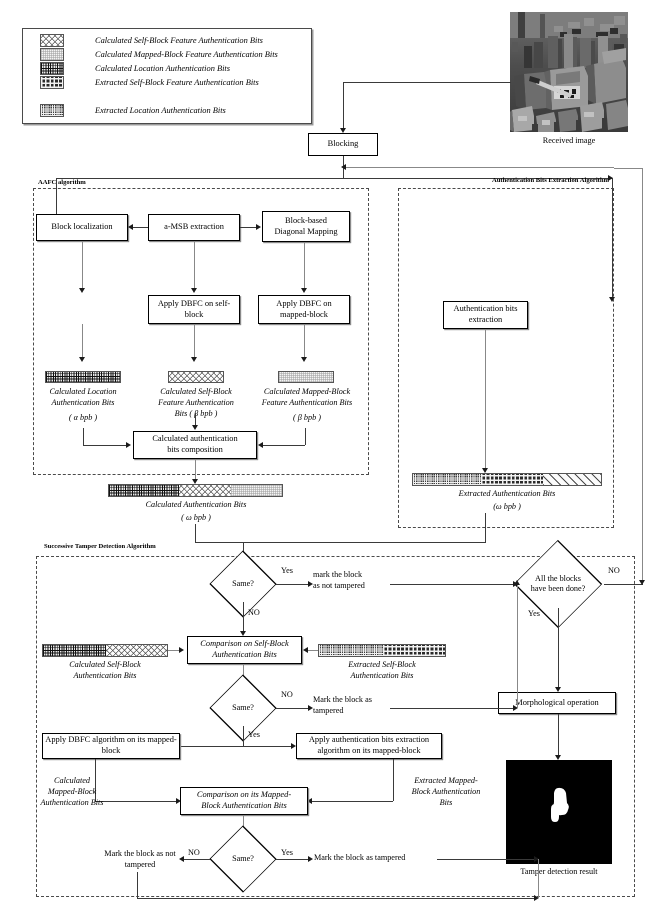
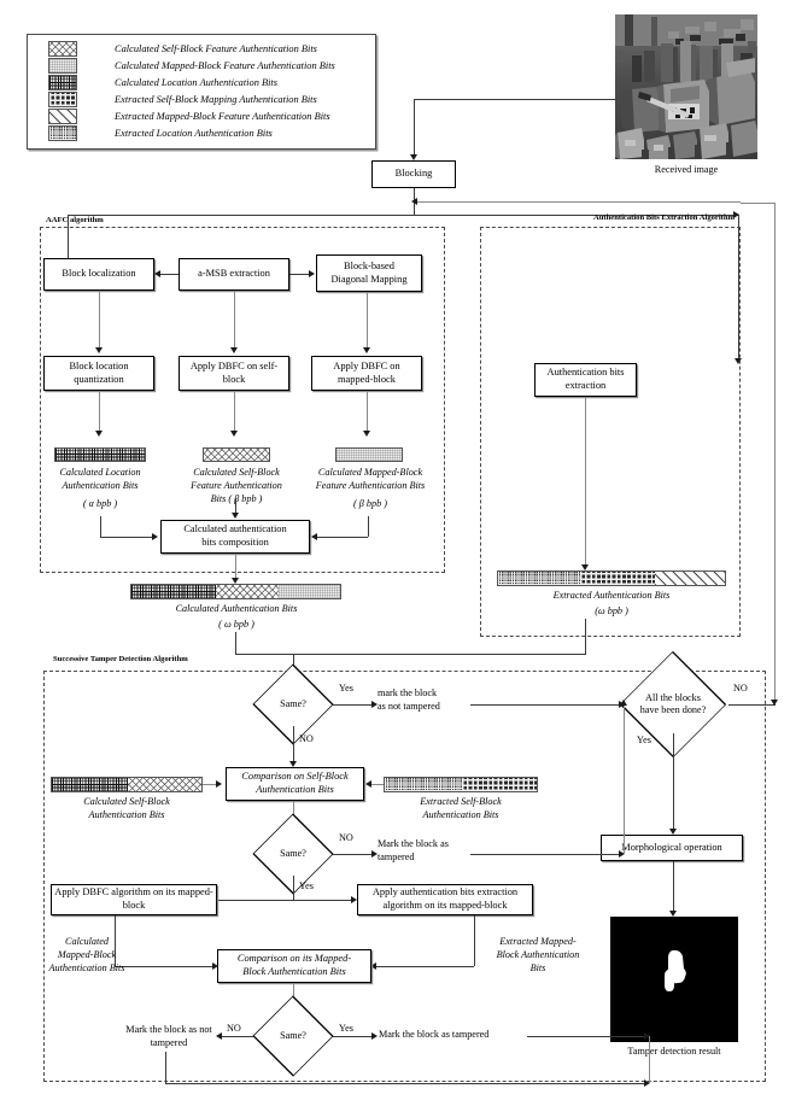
  Calculated Self-Block Feature Authentication Bits
  Calculated Mapped-Block Feature Authentication Bits
  Calculated Location Authentication Bits
- Extracted Self-Block Feature Authentication Bits
+ Extracted Self-Block Mapping Authentication Bits
+ Extracted Mapped-Block Feature Authentication Bits
  Extracted Location Authentication Bits
  Received image
  Blocking
  Block localization
  a-MSB extraction
  Block-based
  Diagonal Mapping
+ Block location
+ quantization
  Apply DBFC on self-block
  Apply DBFC on mapped-block
  Calculated Location
  Authentication Bits
  ( α bpb )
  Calculated Self-Block
  Feature Authentication
  Bits ( β bpb )
  Calculated Mapped-Block
  Feature Authentication Bits
  ( β bpb )
  Calculated authentication
  bits composition
  Calculated Authentication Bits
  ( ω bpb )
  Authentication bits
  extraction
  Extracted Authentication Bits
  (ω bpb )
  Same?
  Yes
  NO
  mark the block
  as not tampered
  All the blocks
  have been done?
  NO
  Yes
  Morphological operation
  Tamper detection result
  Comparison on Self-Block
  Authentication Bits
  Calculated Self-Block
  Authentication Bits
  Extracted Self-Block
  Authentication Bits
  Same?
  NO
  Yes
  Mark the block as
  tampered
  Apply DBFC algorithm on its mapped-block
  Apply authentication bits extraction
  algorithm on its mapped-block
  Calculated
  Mapped-Block
  Authentication Bits
  Extracted Mapped-
  Block Authentication
  Bits
  Comparison on its Mapped-
  Block Authentication Bits
  Same?
  NO
  Yes
  Mark the block as not
  tampered
  Mark the block as tampered
